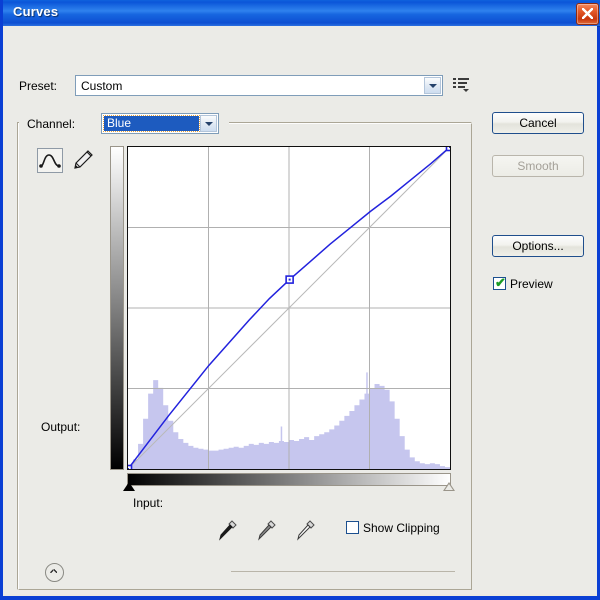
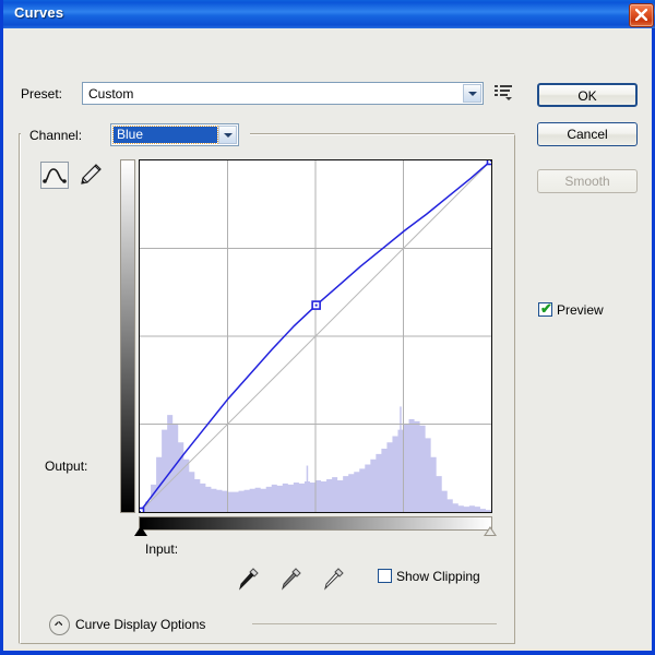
  Curves
  Preset:
  Custom
  Channel:
  Blue
  Output:
  Input:
  Show Clipping
+ Curve Display Options
+ OK
  Cancel
  Smooth
- Options...
  ✔
  Preview
